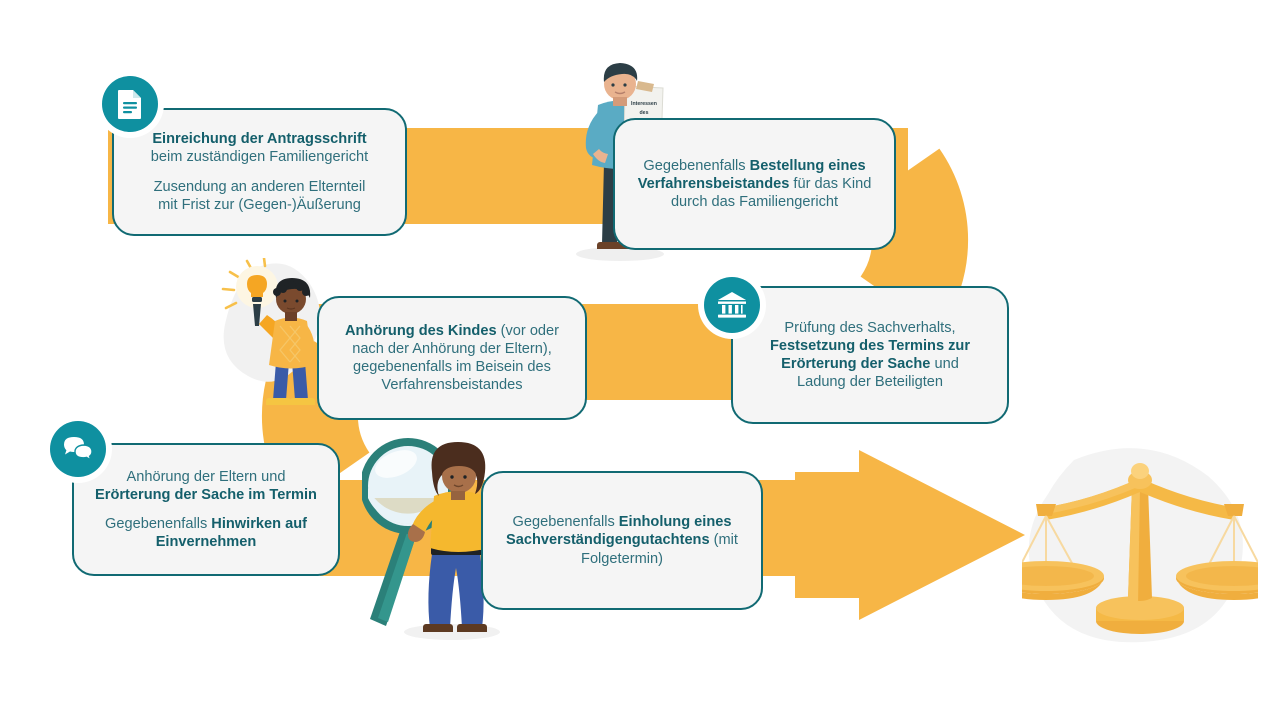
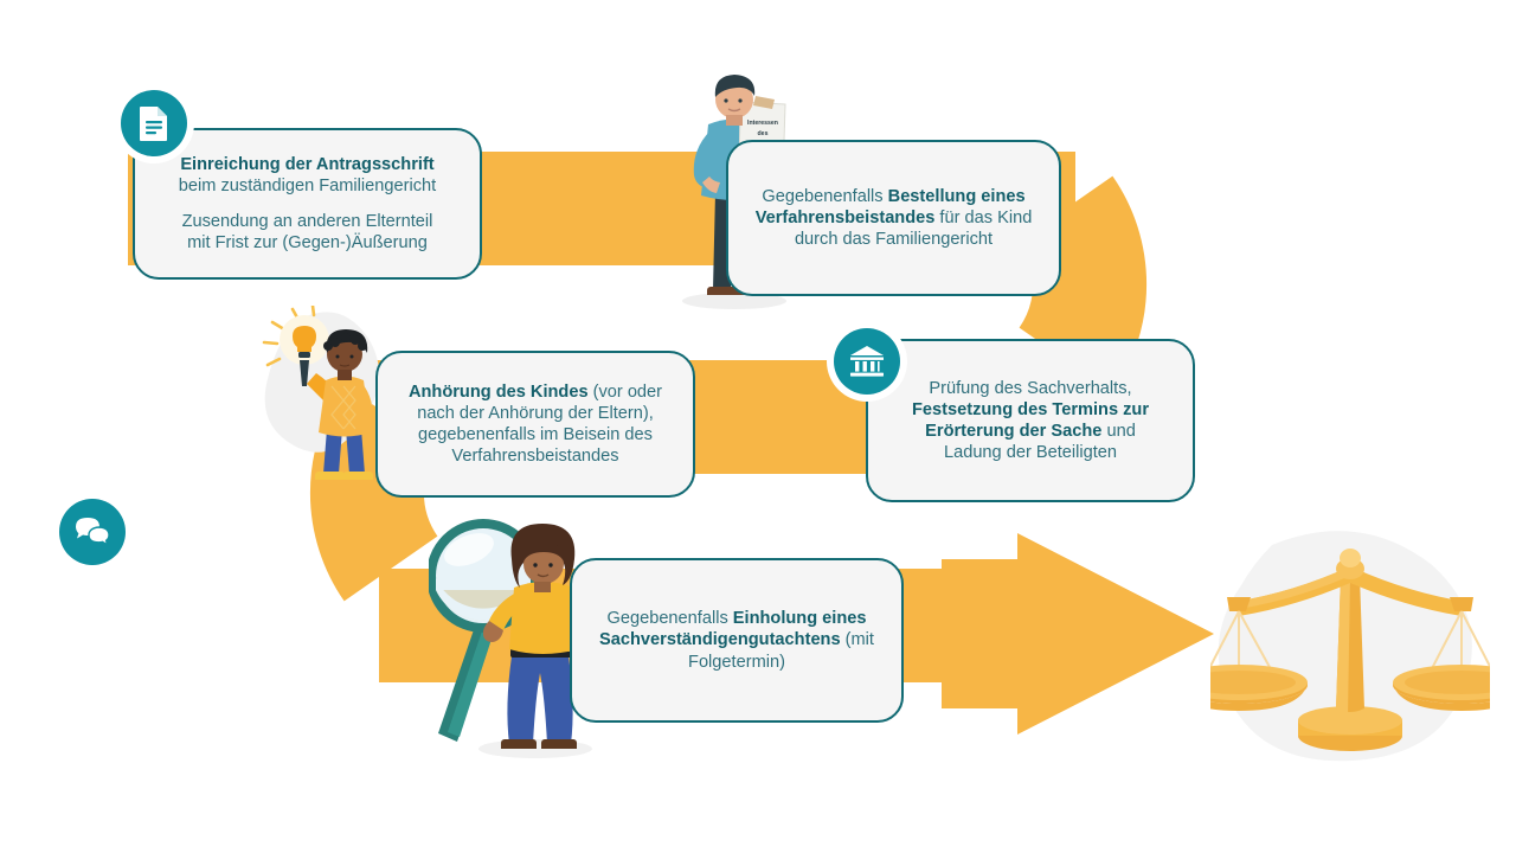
  Einreichung der Antragsschrift
  beim zuständigen Familiengericht
  Zusendung an anderen Elternteil
  mit Frist zur (Gegen-)Äußerung
  Gegebenenfalls Bestellung eines
  Verfahrensbeistandes für das Kind
  durch das Familiengericht
  Anhörung des Kindes (vor oder
  nach der Anhörung der Eltern),
  gegebenenfalls im Beisein des
  Verfahrensbeistandes
  Prüfung des Sachverhalts,
  Festsetzung des Termins zur
  Erörterung der Sache und
  Ladung der Beteiligten
- Anhörung der Eltern und
- Erörterung der Sache im Termin
- Gegebenenfalls Hinwirken auf
- Einvernehmen
  Gegebenenfalls Einholung eines
  Sachverständigengutachtens (mit
  Folgetermin)
